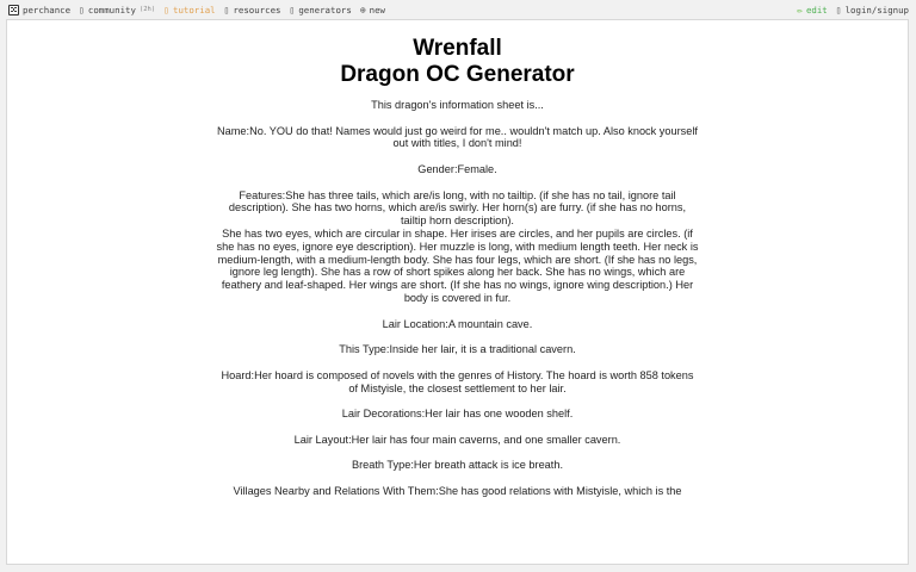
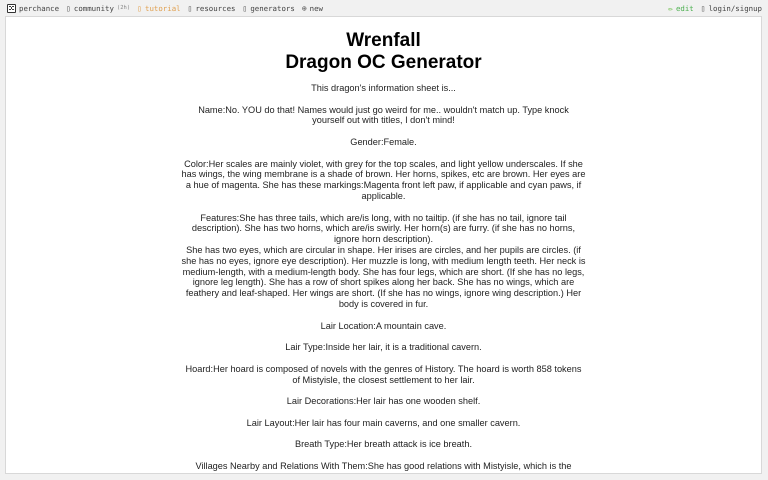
  perchance
  ▯
  community
  ▯
  tutorial
  ▯
  resources
  ▯
  generators
  ⊕
  new
  ✏
  edit
  ▯
  login/signup
  Wrenfall
  Dragon OC Generator
  This dragon's information sheet is...
- Name:No. YOU do that! Names would just go weird for me.. wouldn't match up. Also knock yourself out with titles, I don't mind!
+ Name:No. YOU do that! Names would just go weird for me.. wouldn't match up. Type knock yourself out with titles, I don't mind!
  Gender:Female.
+ Color:Her scales are mainly violet, with grey for the top scales, and light yellow underscales. If she has wings, the wing membrane is a shade of brown. Her horns, spikes, etc are brown. Her eyes are a hue of magenta. She has these markings:Magenta front left paw, if applicable and cyan paws, if applicable.
- Features:She has three tails, which are/is long, with no tailtip. (if she has no tail, ignore tail description). She has two horns, which are/is swirly. Her horn(s) are furry. (if she has no horns, tailtip horn description).
+ Features:She has three tails, which are/is long, with no tailtip. (if she has no tail, ignore tail description). She has two horns, which are/is swirly. Her horn(s) are furry. (if she has no horns, ignore horn description).
  She has two eyes, which are circular in shape. Her irises are circles, and her pupils are circles. (if she has no eyes, ignore eye description). Her muzzle is long, with medium length teeth. Her neck is medium-length, with a medium-length body. She has four legs, which are short. (If she has no legs, ignore leg length). She has a row of short spikes along her back. She has no wings, which are feathery and leaf-shaped. Her wings are short. (If she has no wings, ignore wing description.) Her body is covered in fur.
  Lair Location:A mountain cave.
- This Type:Inside her lair, it is a traditional cavern.
+ Lair Type:Inside her lair, it is a traditional cavern.
  Hoard:Her hoard is composed of novels with the genres of History. The hoard is worth 858 tokens of Mistyisle, the closest settlement to her lair.
  Lair Decorations:Her lair has one wooden shelf.
  Lair Layout:Her lair has four main caverns, and one smaller cavern.
  Breath Type:Her breath attack is ice breath.
  Villages Nearby and Relations With Them:She has good relations with Mistyisle, which is the
